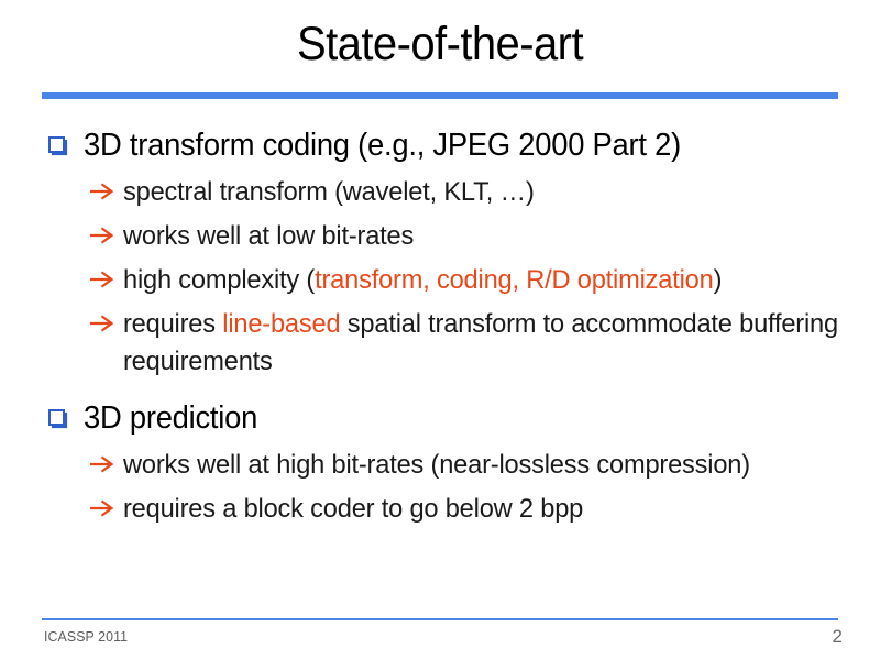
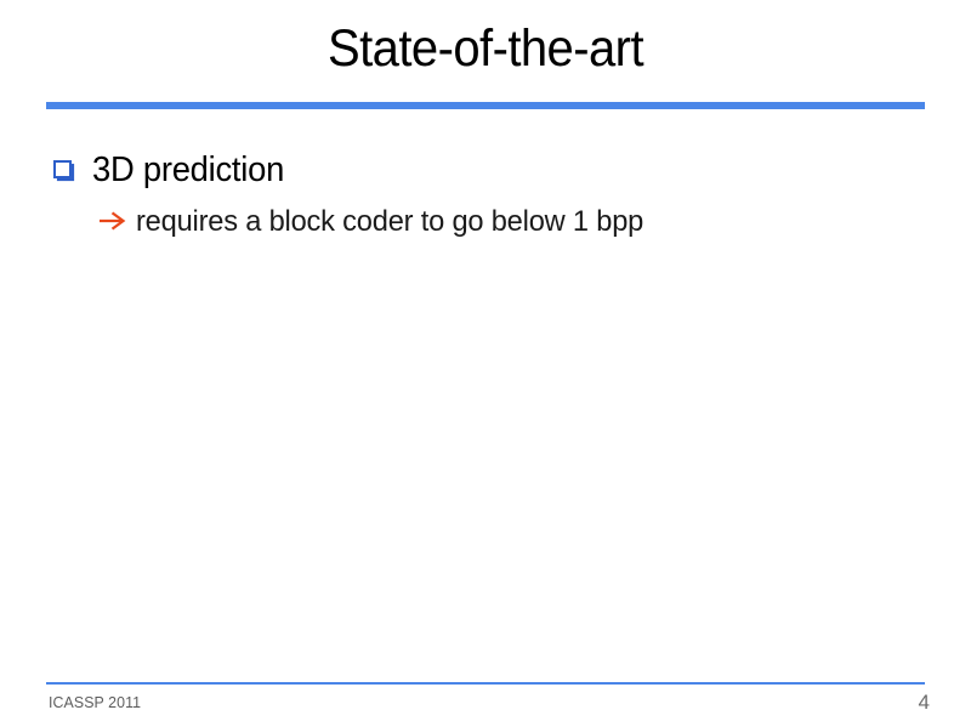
  State-of-the-art
- 3D transform coding (e.g., JPEG 2000 Part 2)
- spectral transform (wavelet, KLT, …)
- works well at low bit-rates
- high complexity (transform, coding, R/D optimization)
- requires line-based spatial transform to accommodate buffering requirements
  3D prediction
- works well at high bit-rates (near-lossless compression)
- requires a block coder to go below 2 bpp
+ requires a block coder to go below 1 bpp
  ICASSP 2011
- 2
+ 4
